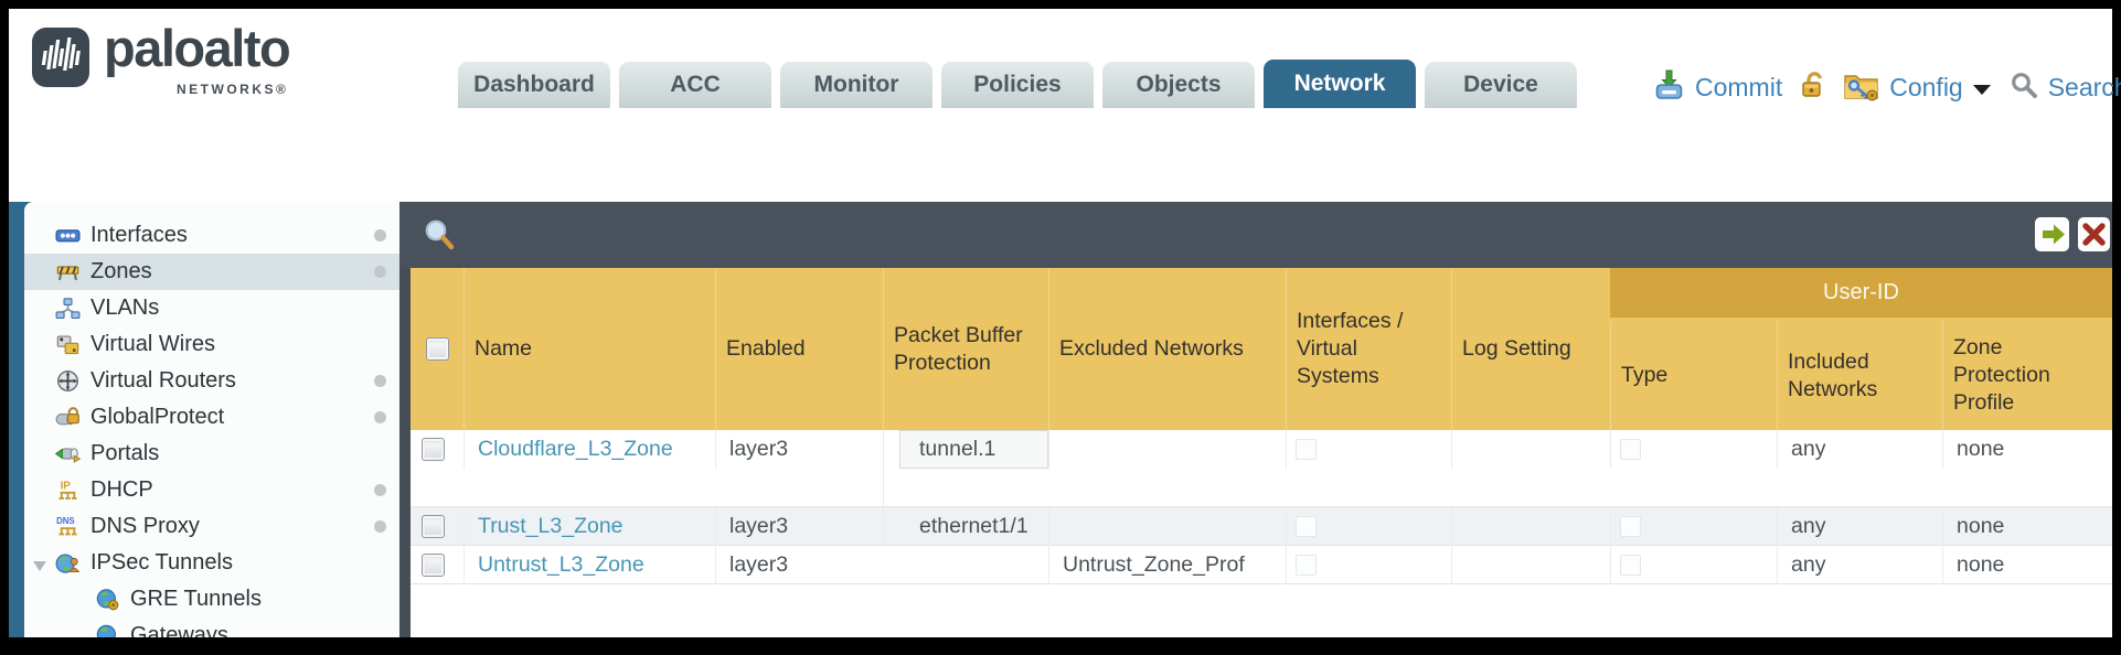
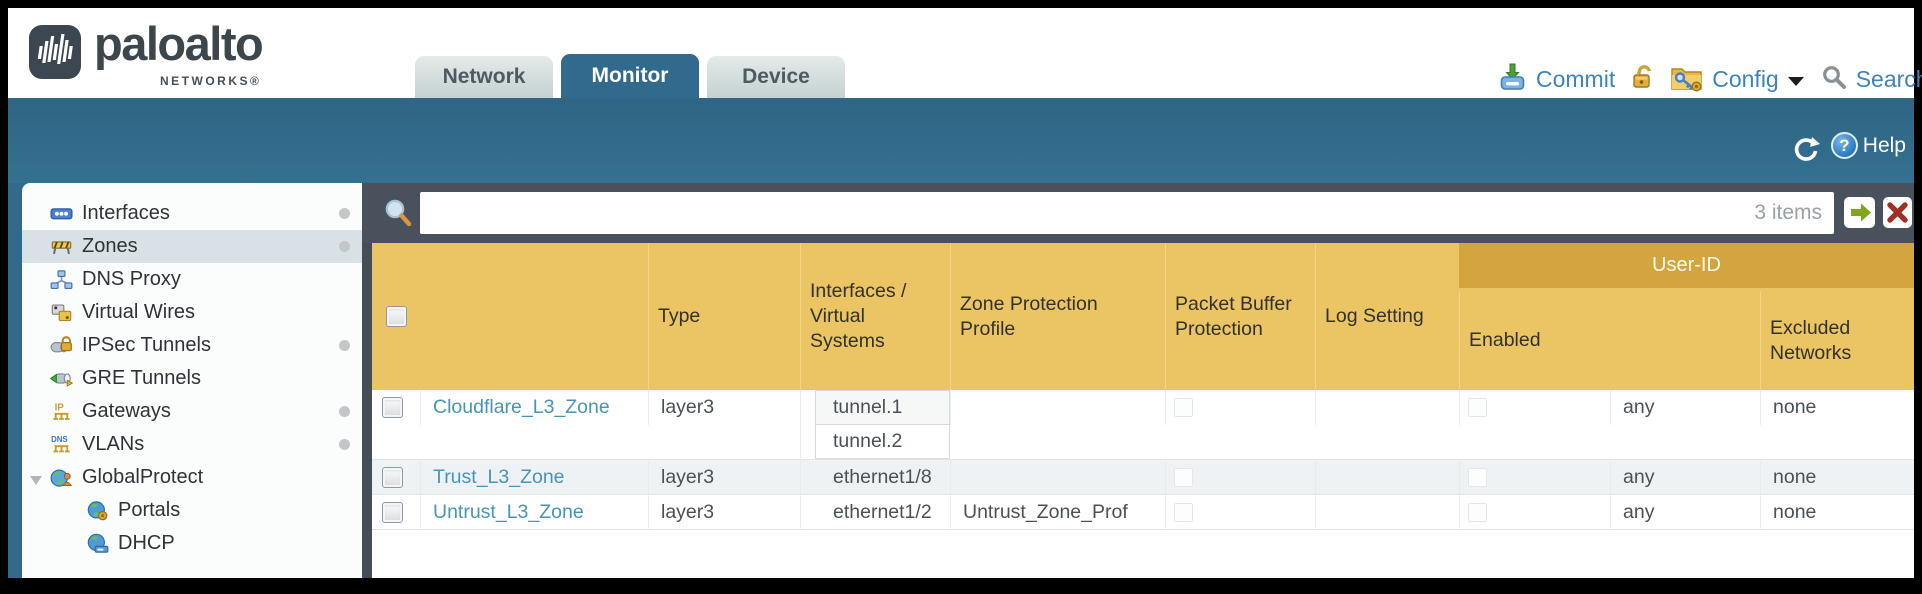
  paloalto
  NETWORKS®
- Dashboard
- ACC
- Monitor
+ Network
- Policies
- Objects
- Network
+ Monitor
  Device
  Commit
  Config
  Searc
+ ?
+ Help
  Interfaces
  Zones
- VLANs
+ DNS Proxy
  Virtual Wires
- Virtual Routers
- GlobalProtect
+ IPSec Tunnels
- Portals
+ GRE Tunnels
  IP
- DHCP
+ Gateways
  DNS
- DNS Proxy
+ VLANs
- IPSec Tunnels
+ GlobalProtect
- GRE Tunnels
+ Portals
- Gateways
+ DHCP
+ 3 items
  User-ID
- Name
- Enabled
+ Type
- Packet Buffer Protection
+ Interfaces / Virtual Systems
- Excluded Networks
+ Zone Protection Profile
- Interfaces / Virtual Systems
+ Packet Buffer Protection
  Log Setting
- Type
+ Enabled
- Included Networks
- Zone Protection Profile
+ Excluded Networks
  Cloudflare_L3_Zone
  layer3
  tunnel.1
+ tunnel.2
  any
  none
  Trust_L3_Zone
  layer3
- ethernet1/1
+ ethernet1/8
  any
  none
  Untrust_L3_Zone
  layer3
+ ethernet1/2
  Untrust_Zone_Prof
  any
  none
